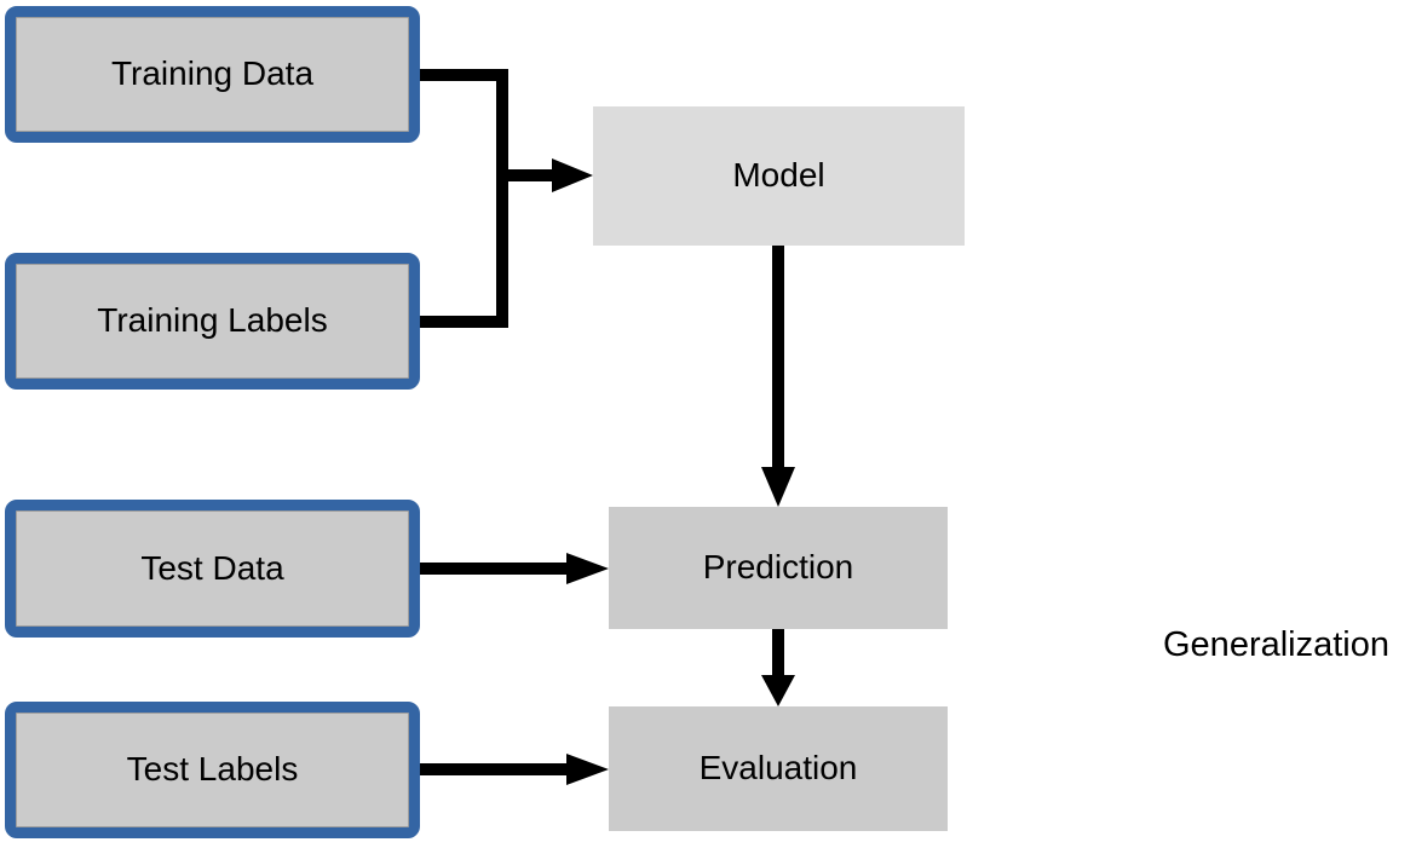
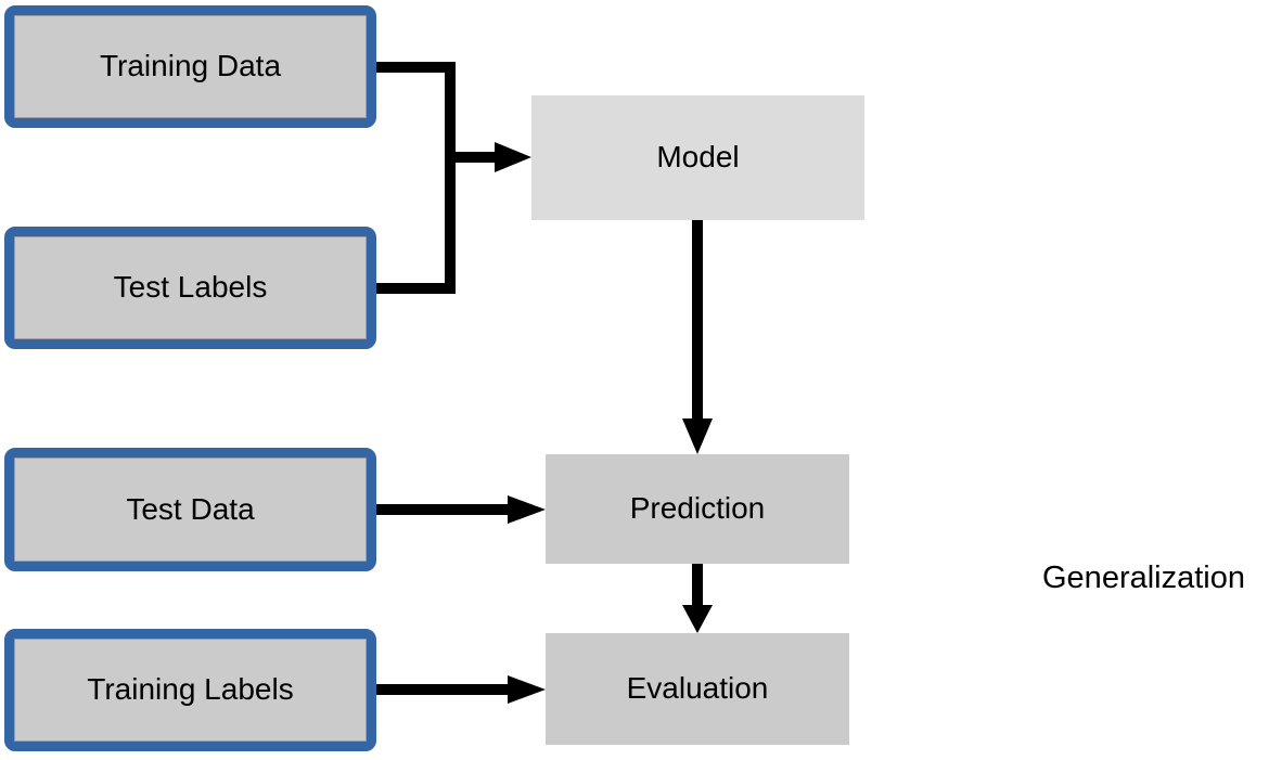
  Training Data
- Training Labels
+ Test Labels
  Model
  Test Data
  Prediction
- Test Labels
+ Training Labels
  Evaluation
  Generalization
